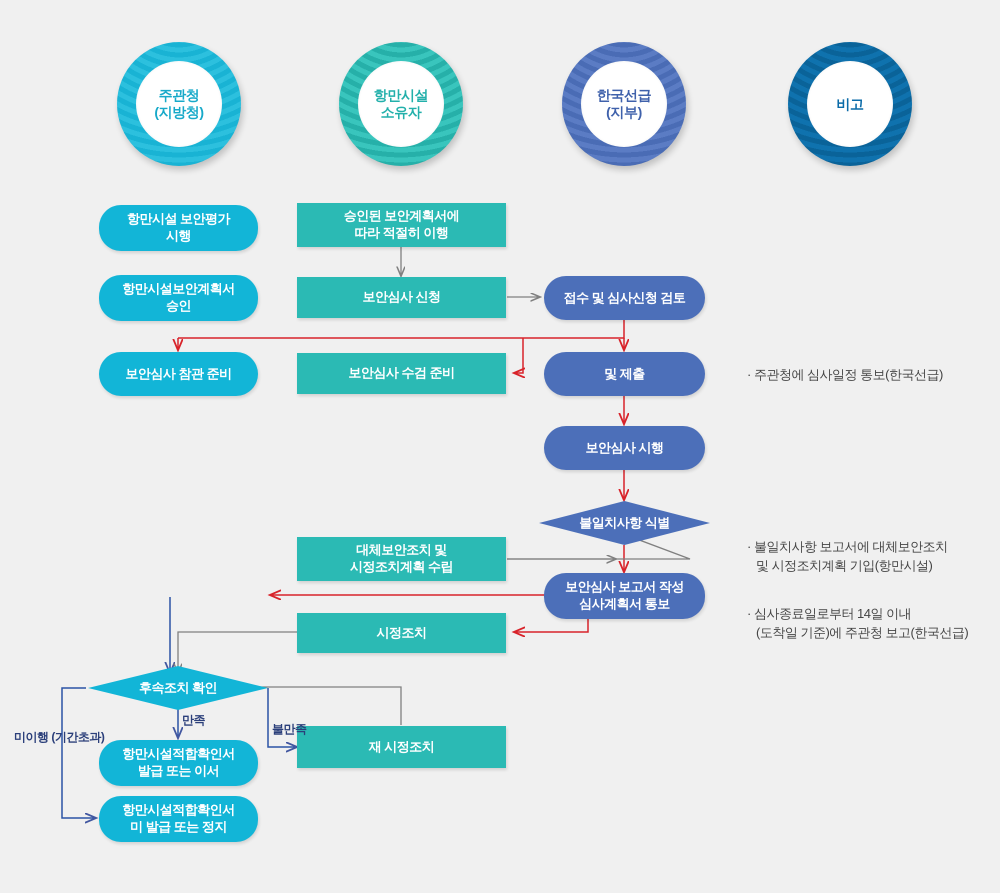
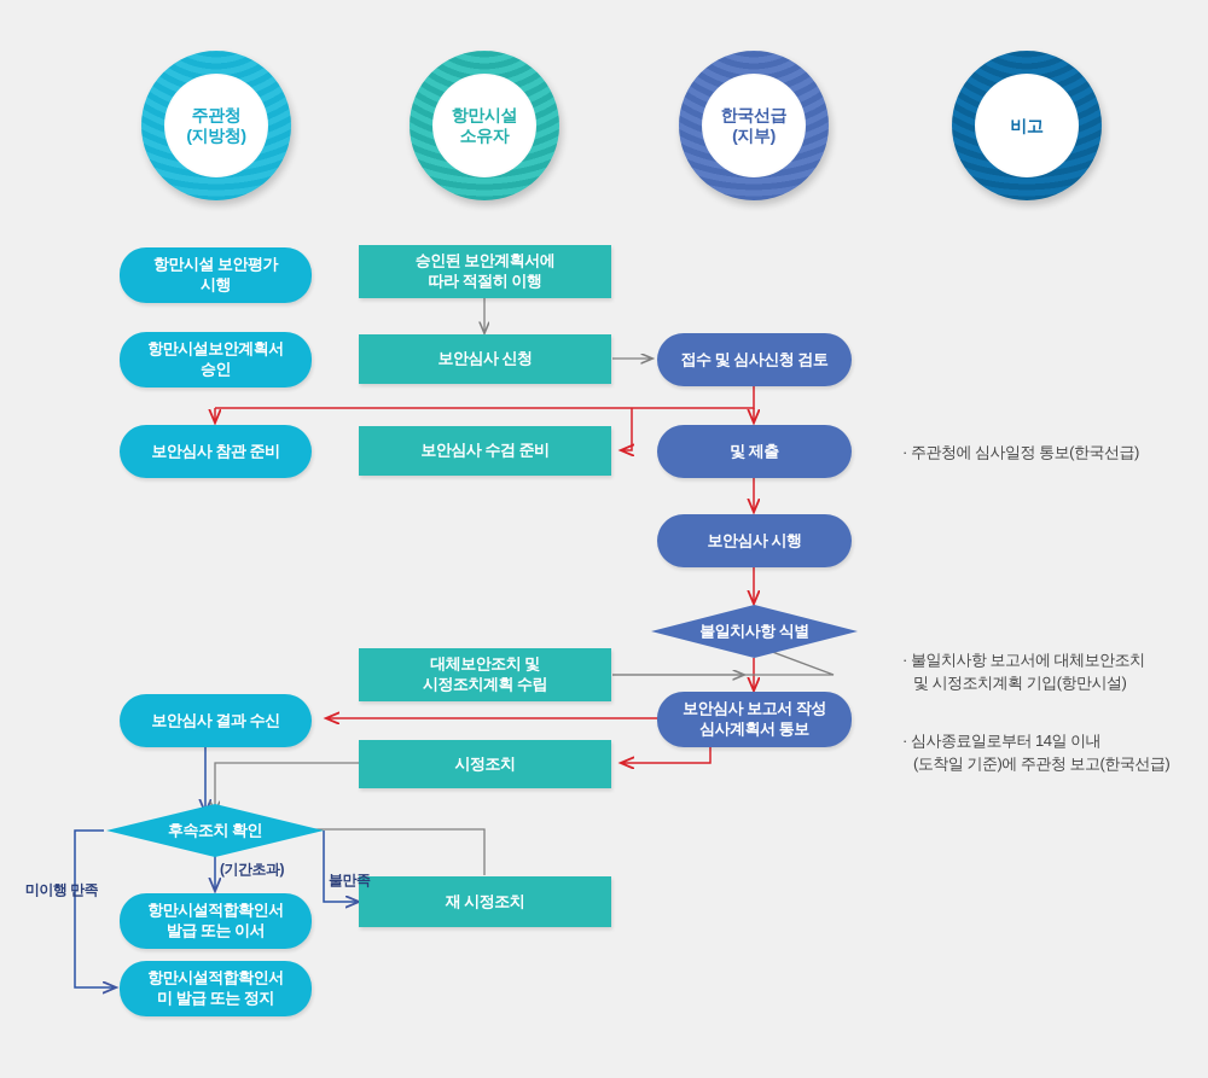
  주관청
  (지방청)
  항만시설
  소유자
  한국선급
  (지부)
  비고
  항만시설 보안평가
  시행
  항만시설보안계획서
  승인
  보안심사 참관 준비
+ 보안심사 결과 수신
  항만시설적합확인서
  발급 또는 이서
  항만시설적합확인서
  미 발급 또는 정지
  승인된 보안계획서에
  따라 적절히 이행
  보안심사 신청
  보안심사 수검 준비
  대체보안조치 및
  시정조치계획 수립
  시정조치
  재 시정조치
  접수 및 심사신청 검토
  및 제출
  보안심사 시행
  보안심사 보고서 작성
  심사계획서 통보
  불일치사항 식별
  후속조치 확인
- 만족
+ (기간초과)
  불만족
- 미이행 (기간초과)
+ 미이행 만족
  · 주관청에 심사일정 통보(한국선급)
  · 불일치사항 보고서에 대체보안조치
  및 시정조치계획 기입(항만시설)
  · 심사종료일로부터 14일 이내
  (도착일 기준)에 주관청 보고(한국선급)
